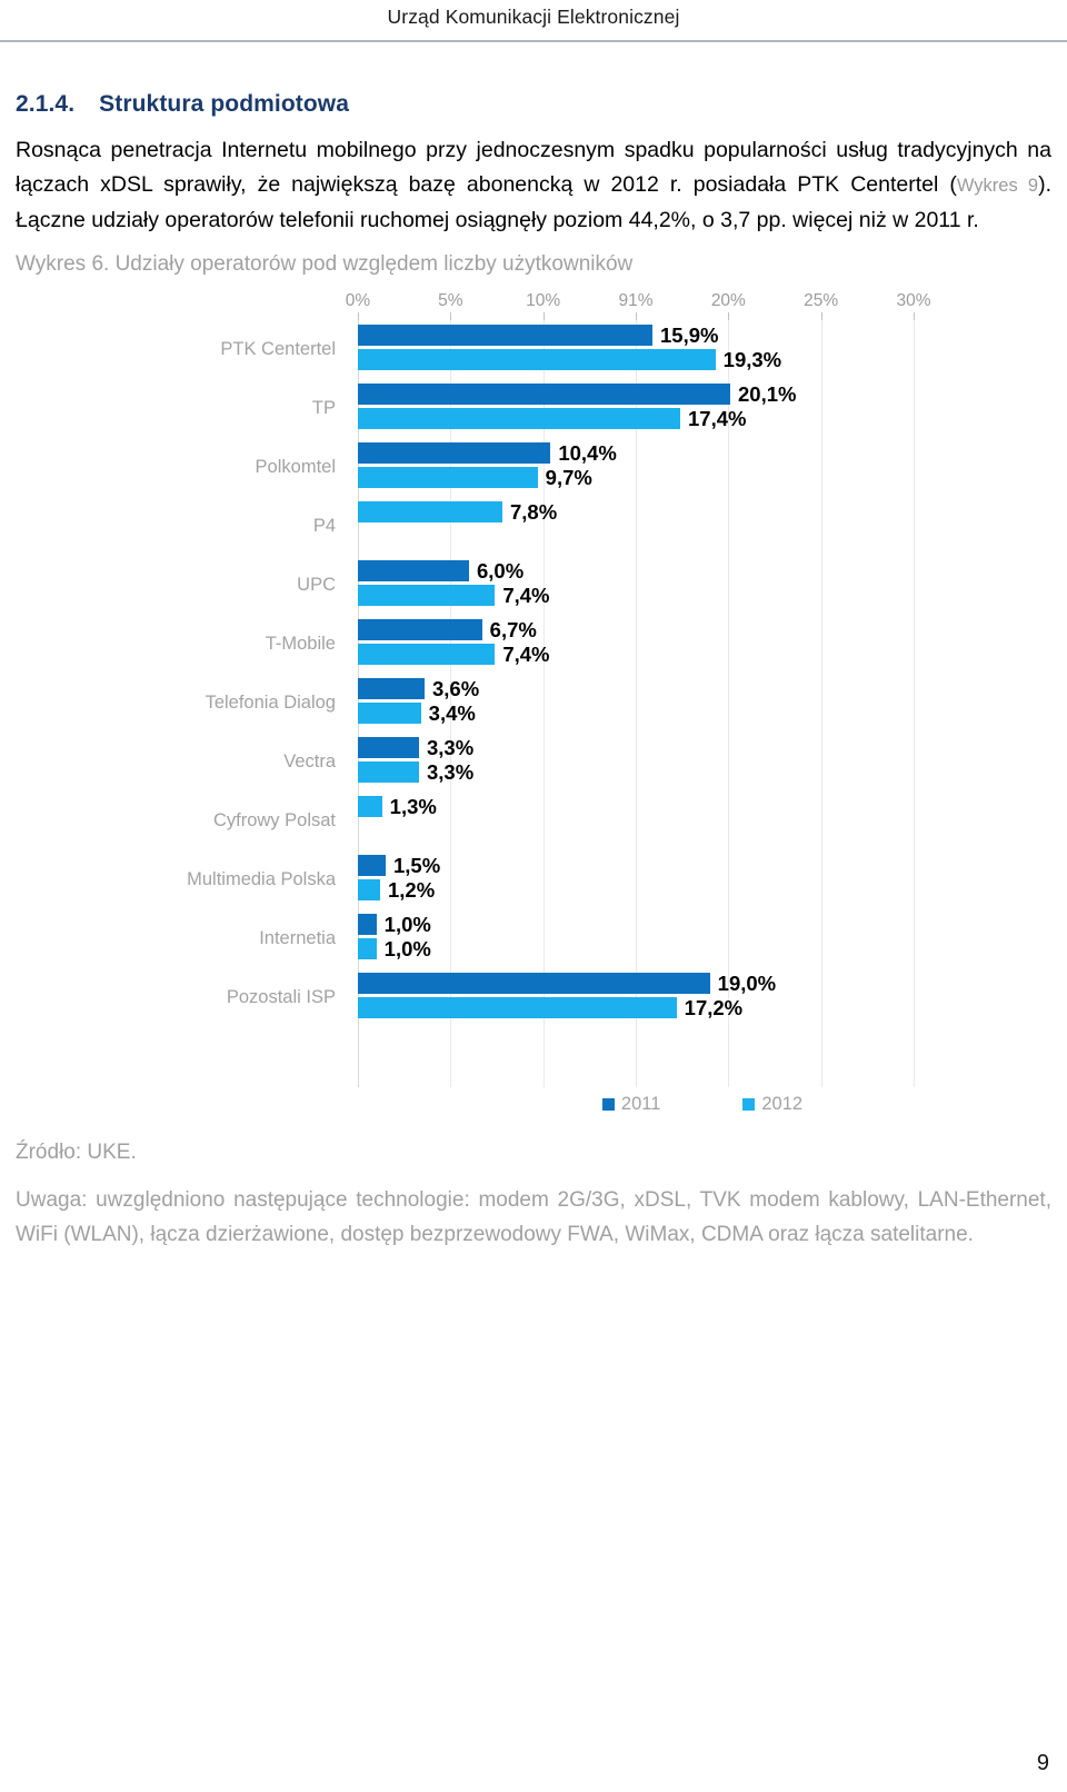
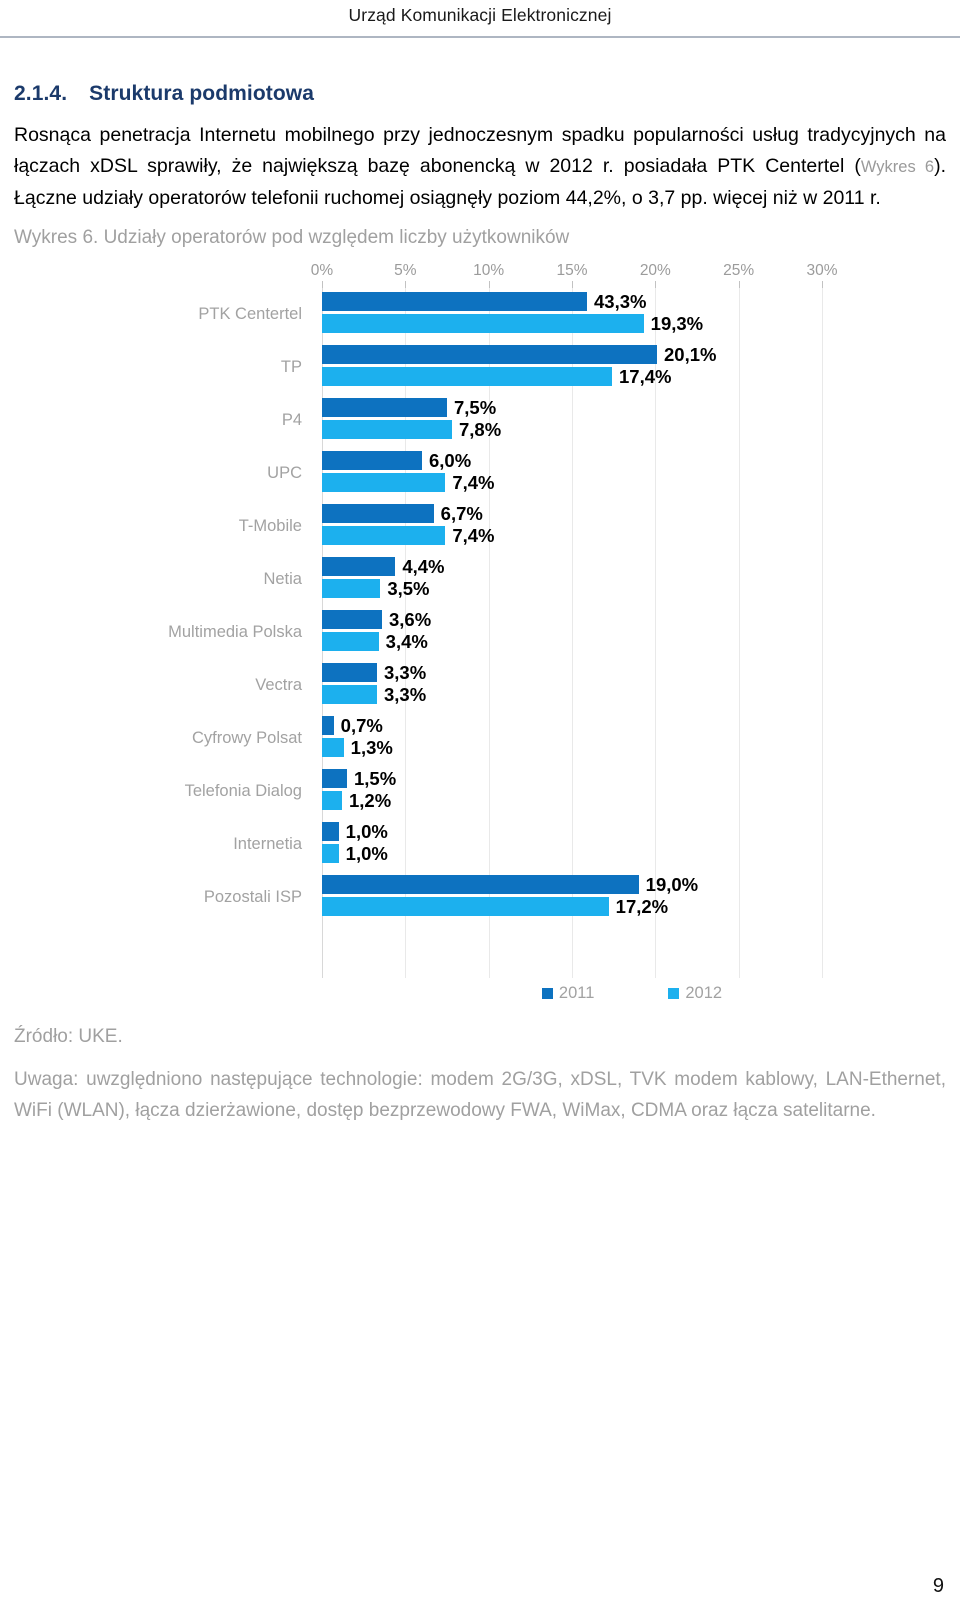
  Urząd Komunikacji Elektronicznej
  2.1.4.
  Struktura podmiotowa
- Rosnąca penetracja Internetu mobilnego przy jednoczesnym spadku popularności usług tradycyjnych na łączach xDSL sprawiły, że największą bazę abonencką w 2012 r. posiadała PTK Centertel (Wykres 9). Łączne udziały operatorów telefonii ruchomej osiągnęły poziom 44,2%, o 3,7 pp. więcej niż w 2011 r.
+ Rosnąca penetracja Internetu mobilnego przy jednoczesnym spadku popularności usług tradycyjnych na łączach xDSL sprawiły, że największą bazę abonencką w 2012 r. posiadała PTK Centertel (Wykres 6). Łączne udziały operatorów telefonii ruchomej osiągnęły poziom 44,2%, o 3,7 pp. więcej niż w 2011 r.
  Wykres 6. Udziały operatorów pod względem liczby użytkowników
  0%
  5%
  10%
- 91%
+ 15%
  20%
  25%
  30%
  PTK Centertel
- 15,9%
+ 43,3%
  19,3%
  TP
  20,1%
  17,4%
- Polkomtel
- 10,4%
- 9,7%
  P4
+ 7,5%
  7,8%
  UPC
  6,0%
  7,4%
  T-Mobile
  6,7%
  7,4%
+ Netia
+ 4,4%
+ 3,5%
- Telefonia Dialog
+ Multimedia Polska
  3,6%
  3,4%
  Vectra
  3,3%
  3,3%
  Cyfrowy Polsat
+ 0,7%
  1,3%
- Multimedia Polska
+ Telefonia Dialog
  1,5%
  1,2%
  Internetia
  1,0%
  1,0%
  Pozostali ISP
  19,0%
  17,2%
  2011
  2012
  Źródło: UKE.
  Uwaga: uwzględniono następujące technologie: modem 2G/3G, xDSL, TVK modem kablowy, LAN-Ethernet, WiFi (WLAN), łącza dzierżawione, dostęp bezprzewodowy FWA, WiMax, CDMA oraz łącza satelitarne.
  9
